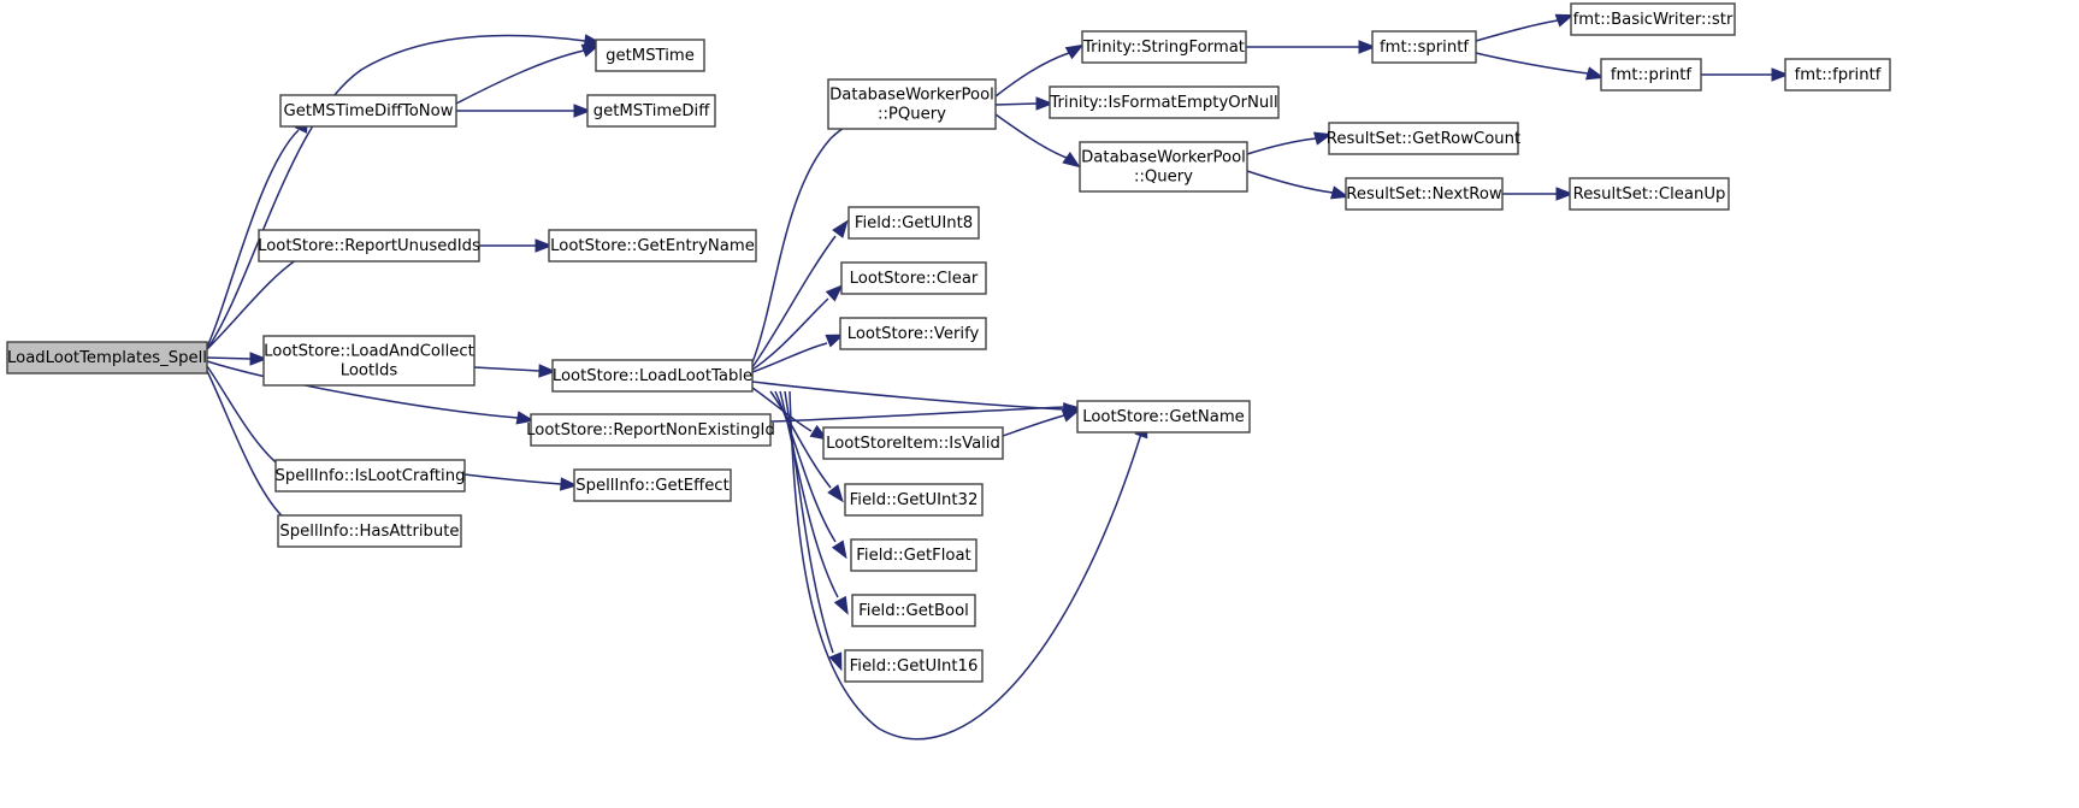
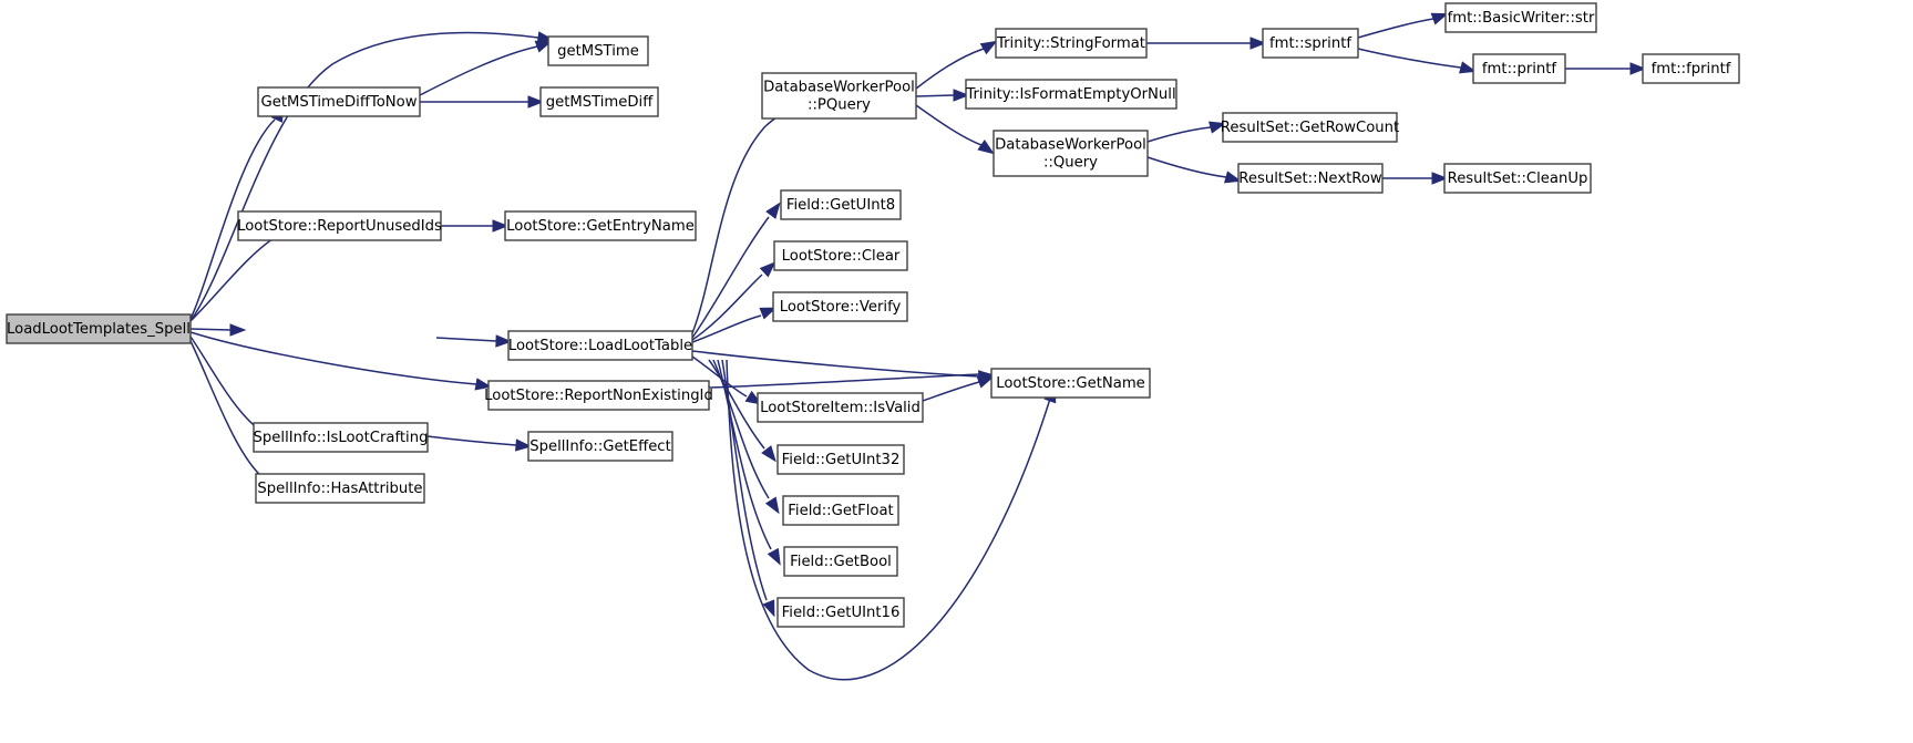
  LoadLootTemplates_Spell
  getMSTime
  GetMSTimeDiffToNow
  getMSTimeDiff
  LootStore::ReportUnusedIds
  LootStore::GetEntryName
- LootStore::LoadAndCollect
- LootIds
  LootStore::LoadLootTable
  LootStore::ReportNonExistingId
  SpellInfo::IsLootCrafting
  SpellInfo::GetEffect
  SpellInfo::HasAttribute
  DatabaseWorkerPool
  ::PQuery
  Trinity::StringFormat
  Trinity::IsFormatEmptyOrNull
  DatabaseWorkerPool
  ::Query
  fmt::sprintf
  fmt::BasicWriter::str
  fmt::printf
  fmt::fprintf
  ResultSet::GetRowCount
  ResultSet::NextRow
  ResultSet::CleanUp
  Field::GetUInt8
  LootStore::Clear
  LootStore::Verify
  LootStore::GetName
  LootStoreItem::IsValid
  Field::GetUInt32
  Field::GetFloat
  Field::GetBool
  Field::GetUInt16
